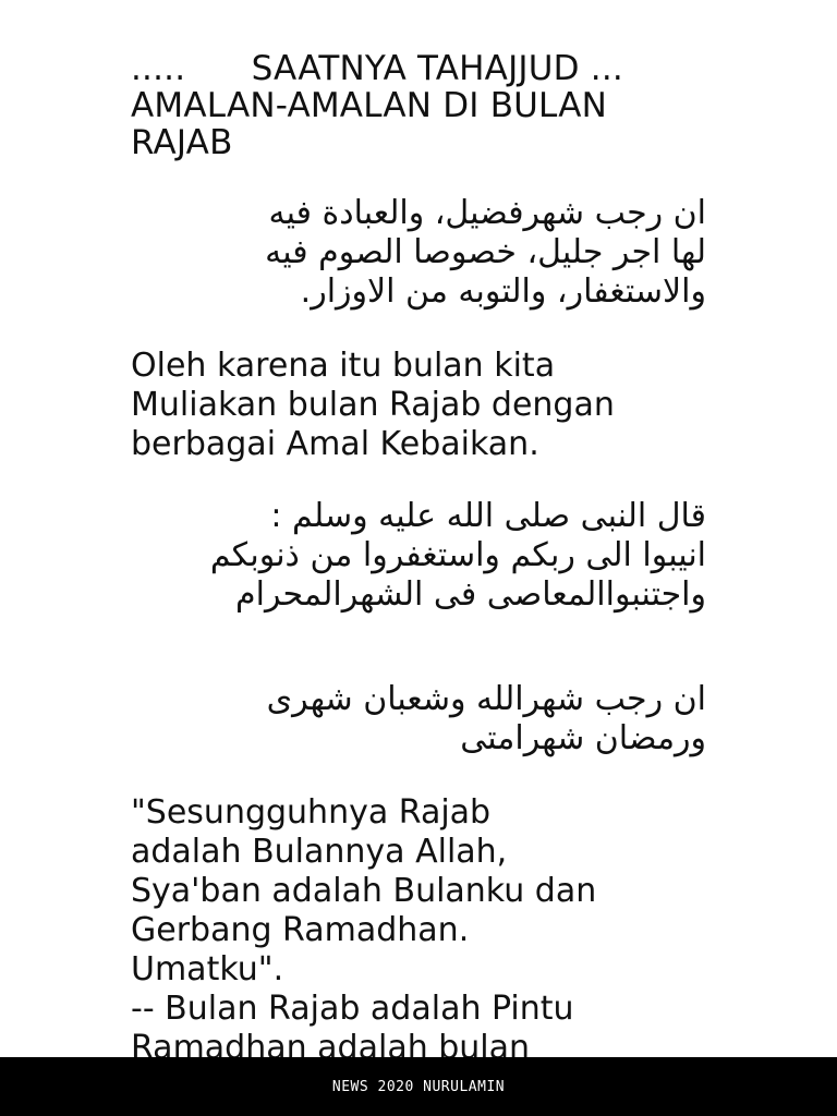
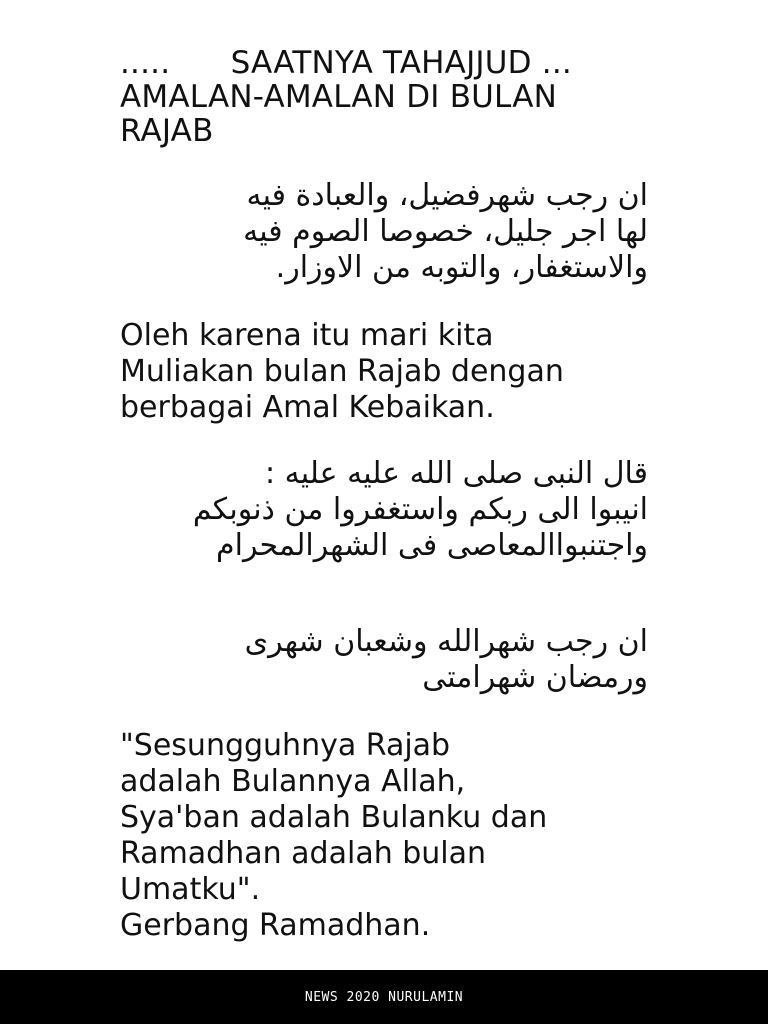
  ..... SAATNYA TAHAJJUD ...
  AMALAN-AMALAN DI BULAN
  RAJAB
  ان رجب شهرفضيل، والعبادة فيه
  لها اجر جليل، خصوصا الصوم فيه
  والاستغفار، والتوبه من الاوزار.
- Oleh karena itu bulan kita
+ Oleh karena itu mari kita
  Muliakan bulan Rajab dengan
  berbagai Amal Kebaikan.
- قال النبى صلى الله عليه وسلم :
+ قال النبى صلى الله عليه عليه :
  انيبوا الى ربكم واستغفروا من ذنوبكم
  واجتنبواالمعاصى فى الشهرالمحرام
  ان رجب شهرالله وشعبان شهرى
  ورمضان شهرامتى
  "Sesungguhnya Rajab
  adalah Bulannya Allah,
  Sya'ban adalah Bulanku dan
- Gerbang Ramadhan.
+ Ramadhan adalah bulan
  Umatku".
- -- Bulan Rajab adalah Pintu
- Ramadhan adalah bulan
+ Gerbang Ramadhan.
  NEWS 2020 NURULAMIN
